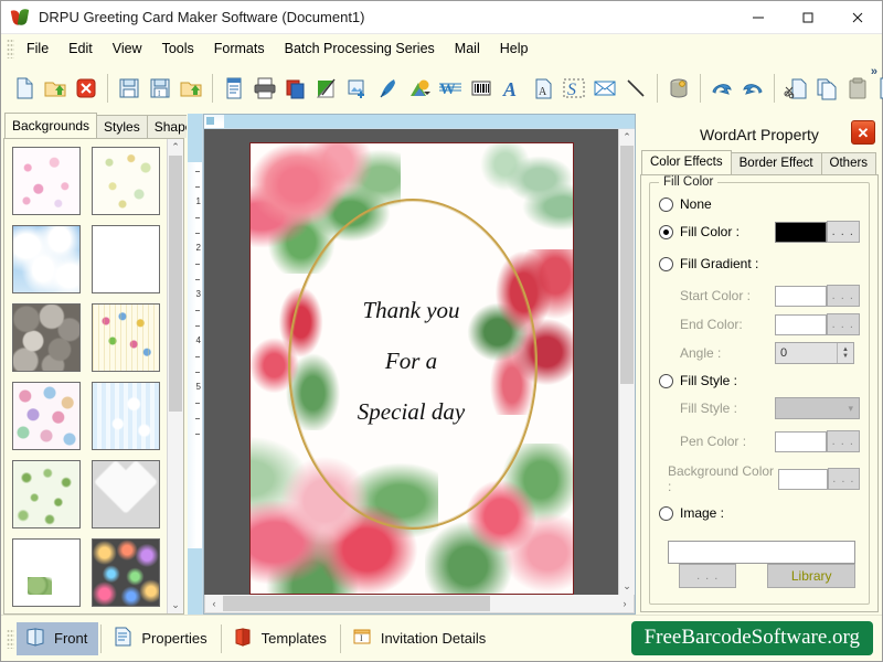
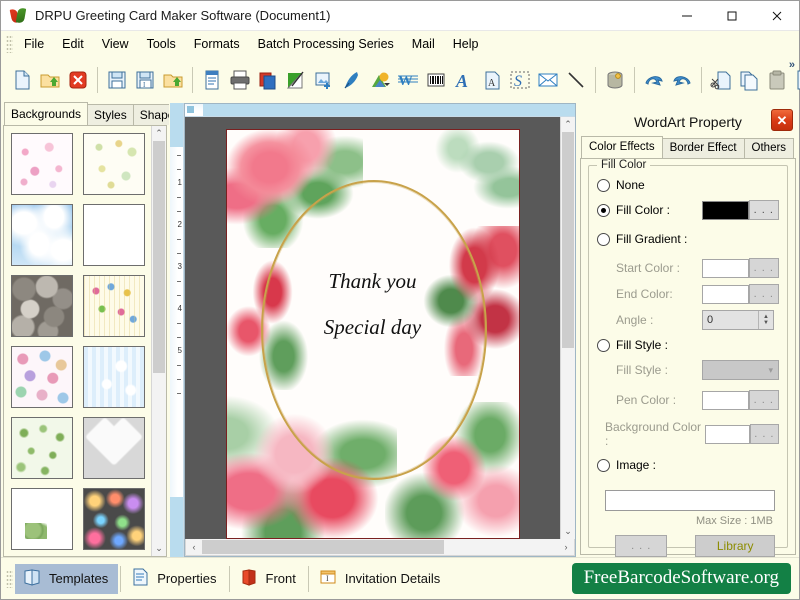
  DRPU Greeting Card Maker Software (Document1)
  File
  Edit
  View
  Tools
  Formats
  Batch Processing Series
  Mail
  Help
  I
  W
  A
  A
  S
  »
  Backgrounds
  Styles
  ⌃
  ⌄
  1
  2
  3
  4
  5
  Thank you
- For a
  Special day
  ⌃
  ⌄
  ‹
  ›
  WordArt Property
  ✕
  Color Effects
  Border Effect
  Others
  Fill Color
  None
  Fill Color :
  . . .
  Fill Gradient :
  Start Color :
  . . .
  End Color:
  . . .
  Angle :
  0
  Fill Style :
  Fill Style :
  ▾
  Pen Color :
  . . .
  Background Color :
  . . .
  Image :
+ Max Size : 1MB
  . . .
  Library
- Front
+ Templates
  Properties
- Templates
+ Front
  I
  Invitation Details
  FreeBarcodeSoftware.org
